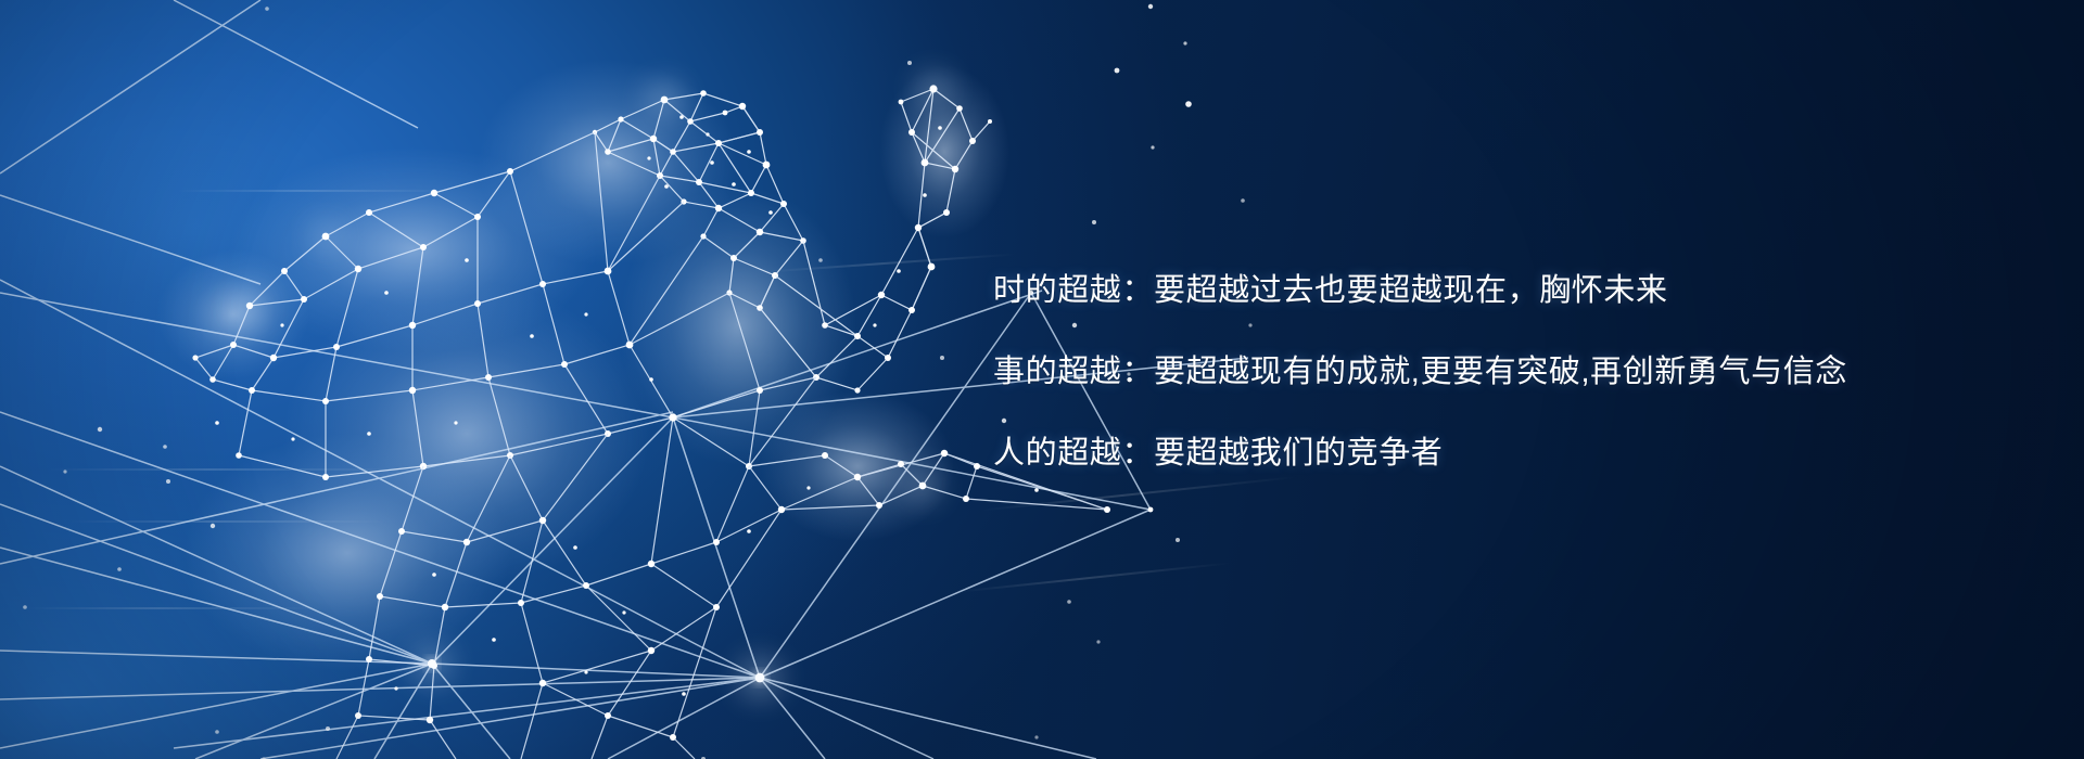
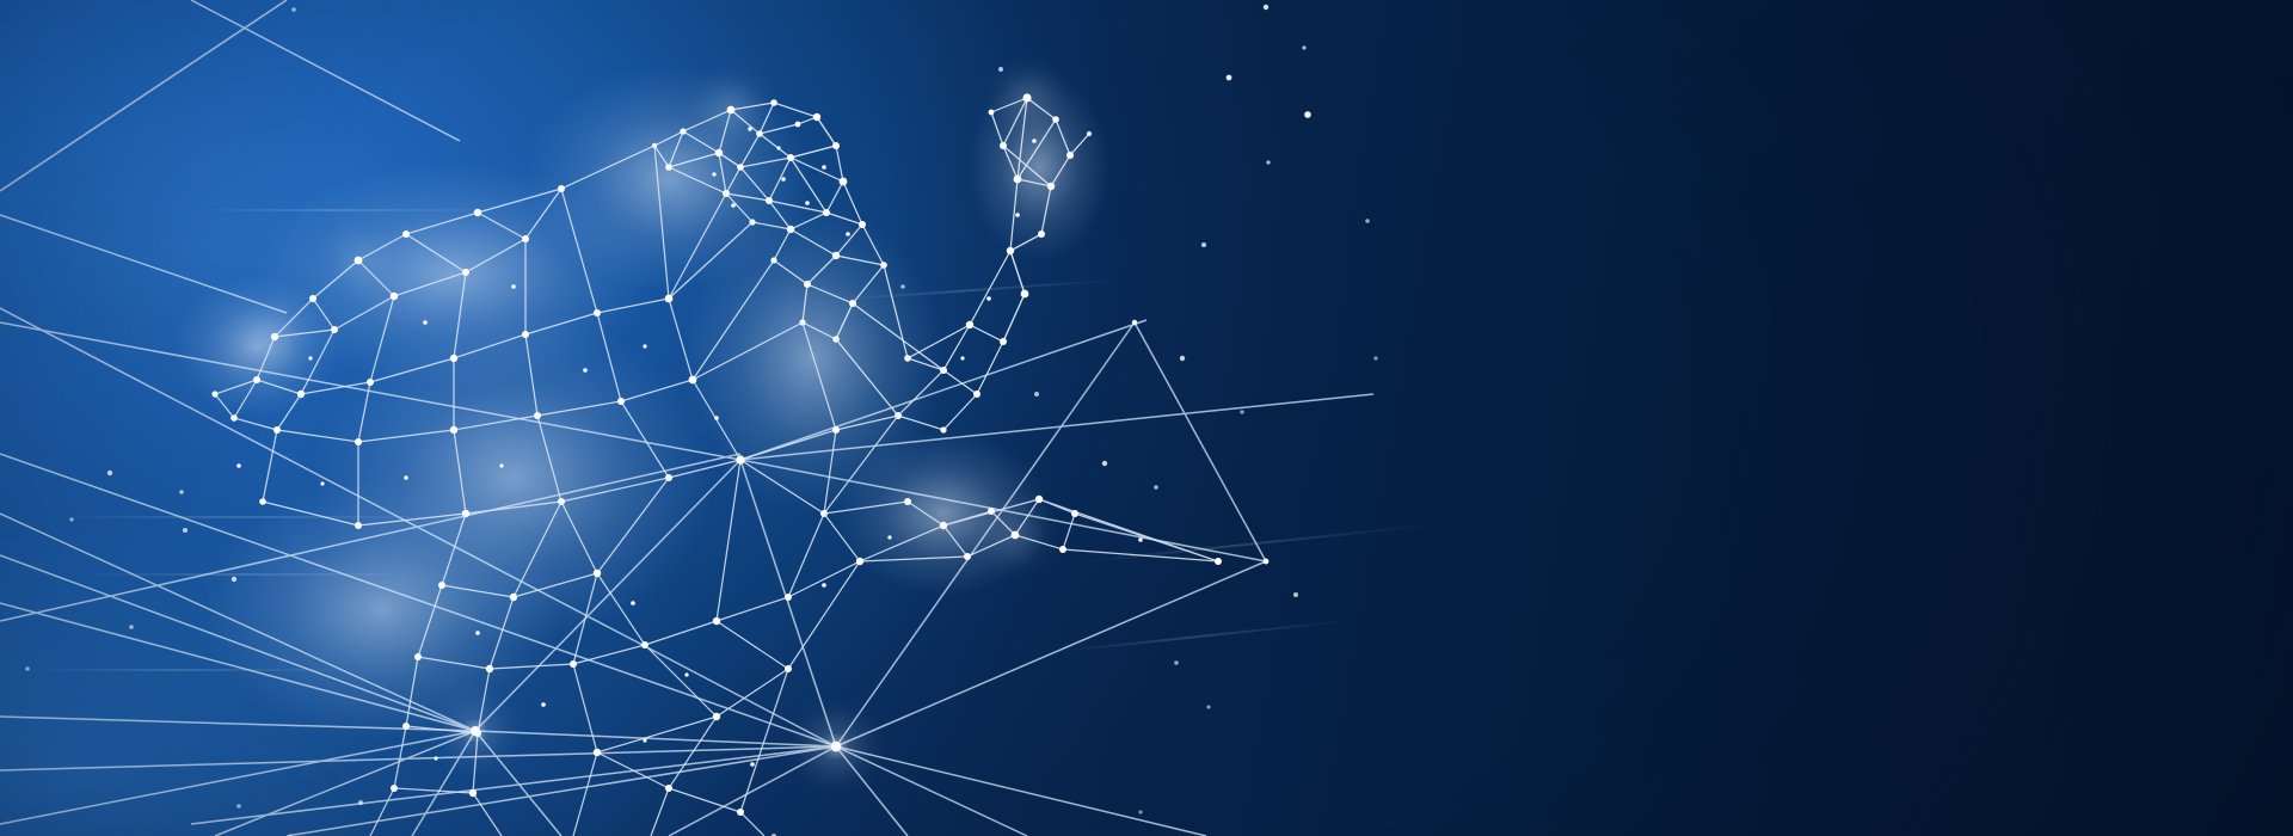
- 时的超越：要超越过去也要超越现在，胸怀未来
- 事的超越：要超越现有的成就,更要有突破,再创新勇气与信念
- 人的超越：要超越我们的竞争者
